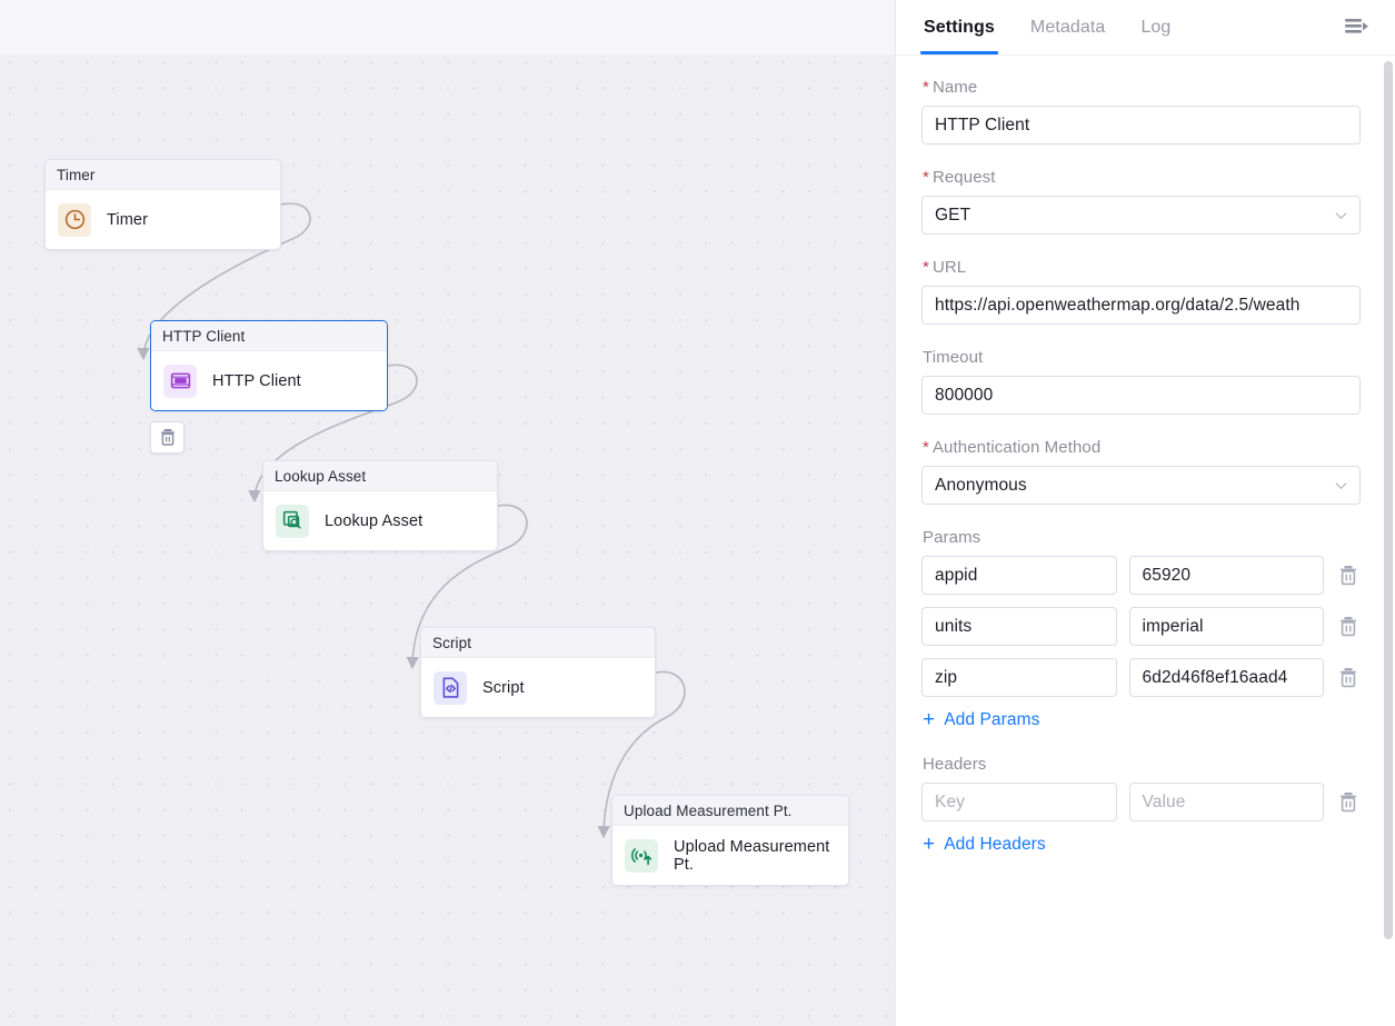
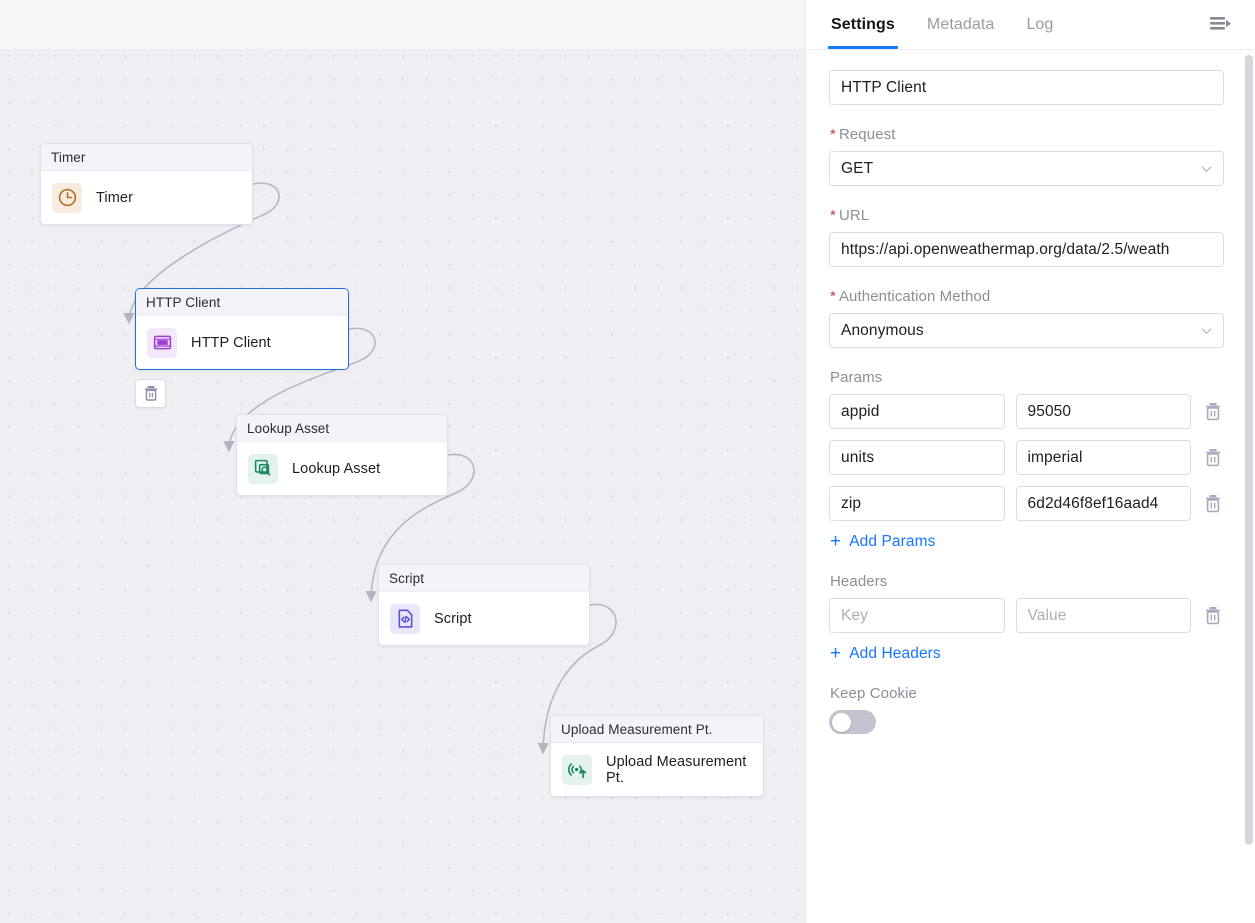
  Timer
  Timer
  HTTP Client
  HTTP Client
  Lookup Asset
  Lookup Asset
  Script
  Script
  Upload Measurement Pt.
  Upload Measurement Pt.
  Settings
  Metadata
  Log
- * Name
  HTTP Client
  * Request
  GET
  * URL
  https://api.openweathermap.org/data/2.5/weath
- Timeout
- 800000
  * Authentication Method
  Anonymous
  Params
  appid
- 65920
+ 95050
  units
  imperial
  zip
  6d2d46f8ef16aad4
  +
  Add Params
  Headers
  Key
  Value
  +
  Add Headers
+ Keep Cookie
